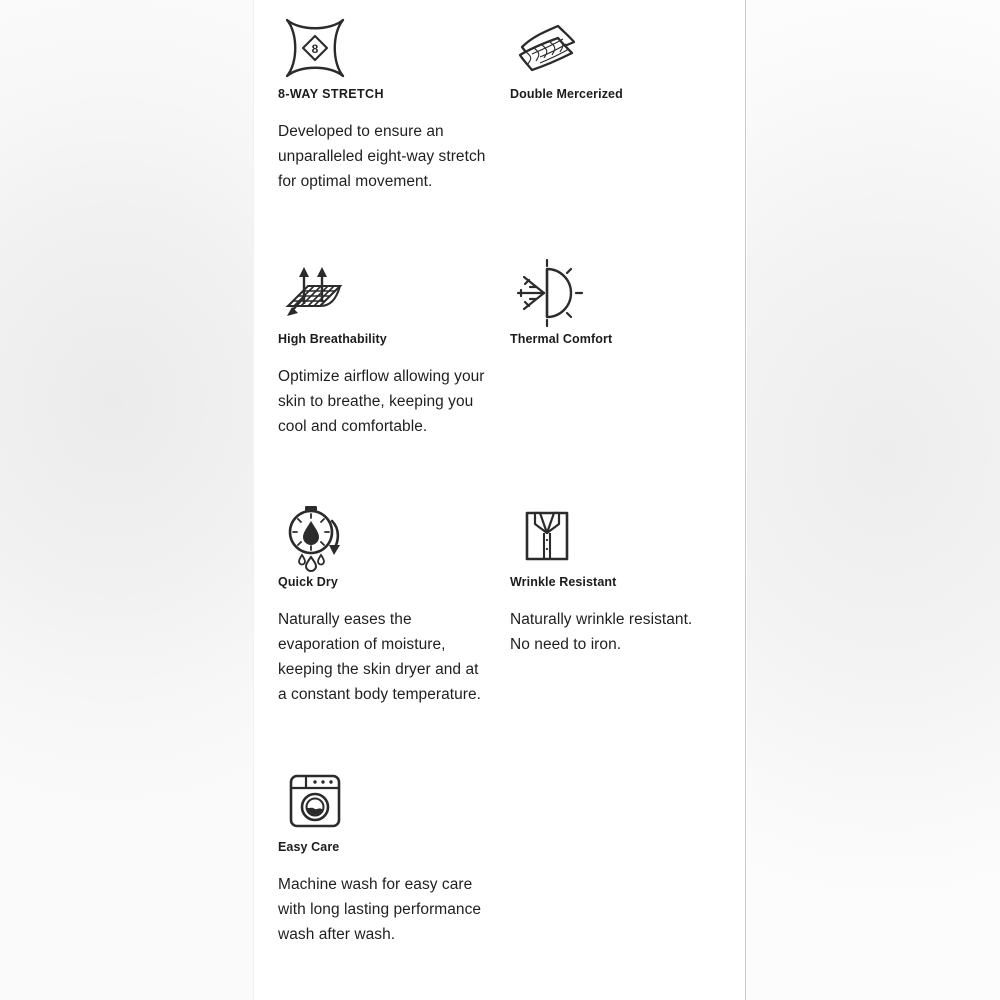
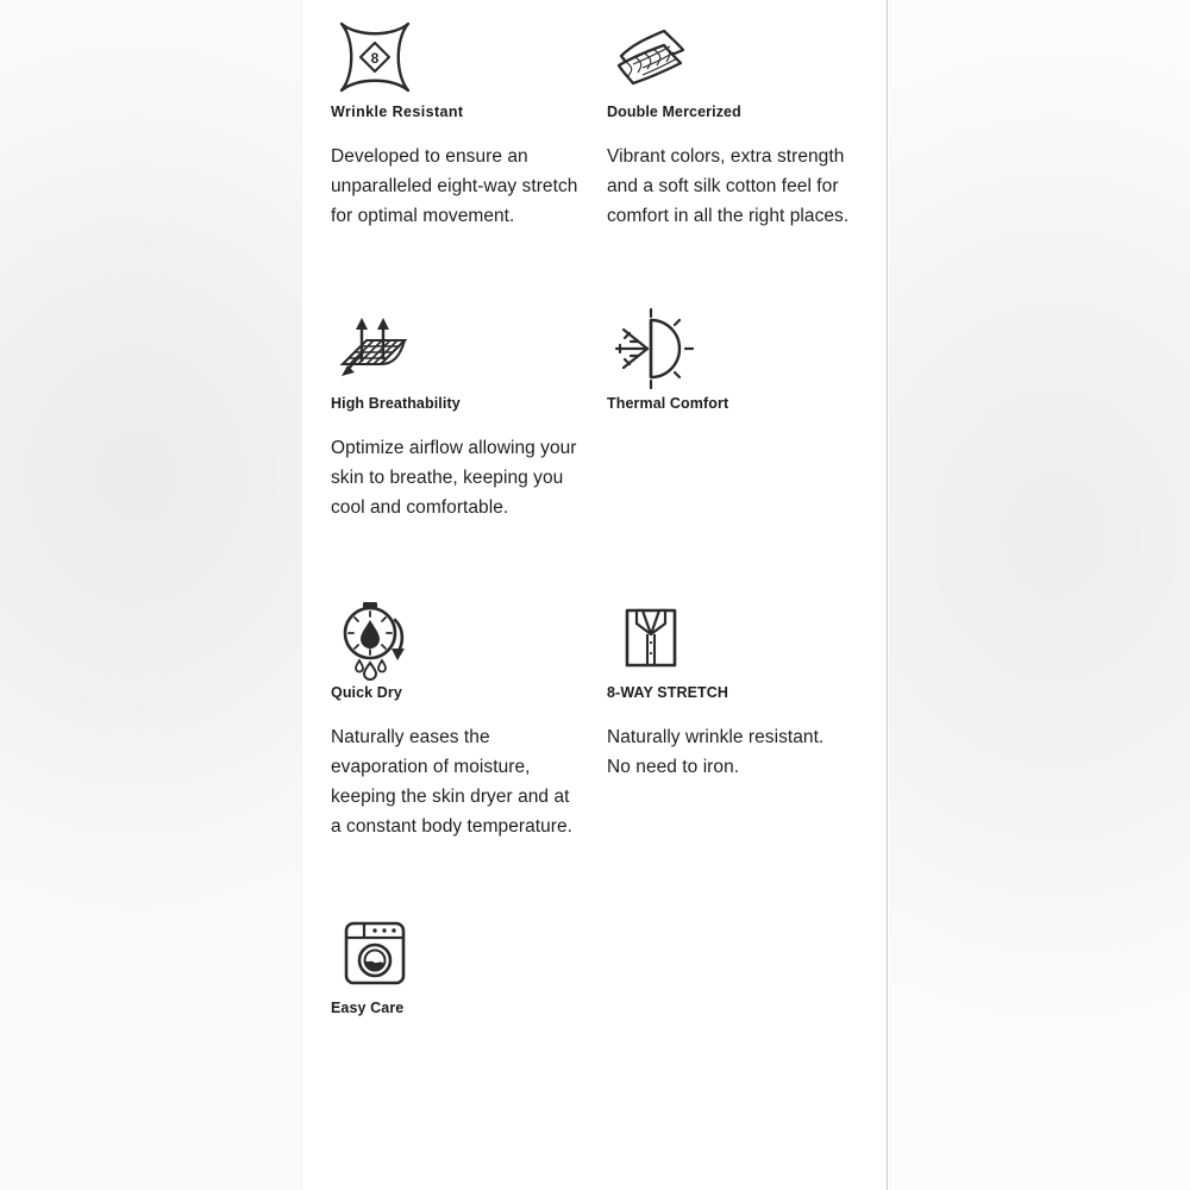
  8
- 8-WAY STRETCH
+ Wrinkle Resistant
  Developed to ensure an unparalleled eight-way stretch for optimal movement.
  Double Mercerized
+ Vibrant colors, extra strength and a soft silk cotton feel for comfort in all the right places.
  High Breathability
  Optimize airflow allowing your skin to breathe, keeping you cool and comfortable.
  Thermal Comfort
  Quick Dry
  Naturally eases the evaporation of moisture, keeping the skin dryer and at a constant body temperature.
- Wrinkle Resistant
+ 8-WAY STRETCH
  Naturally wrinkle resistant. No need to iron.
  Easy Care
- Machine wash for easy care with long lasting performance wash after wash.
